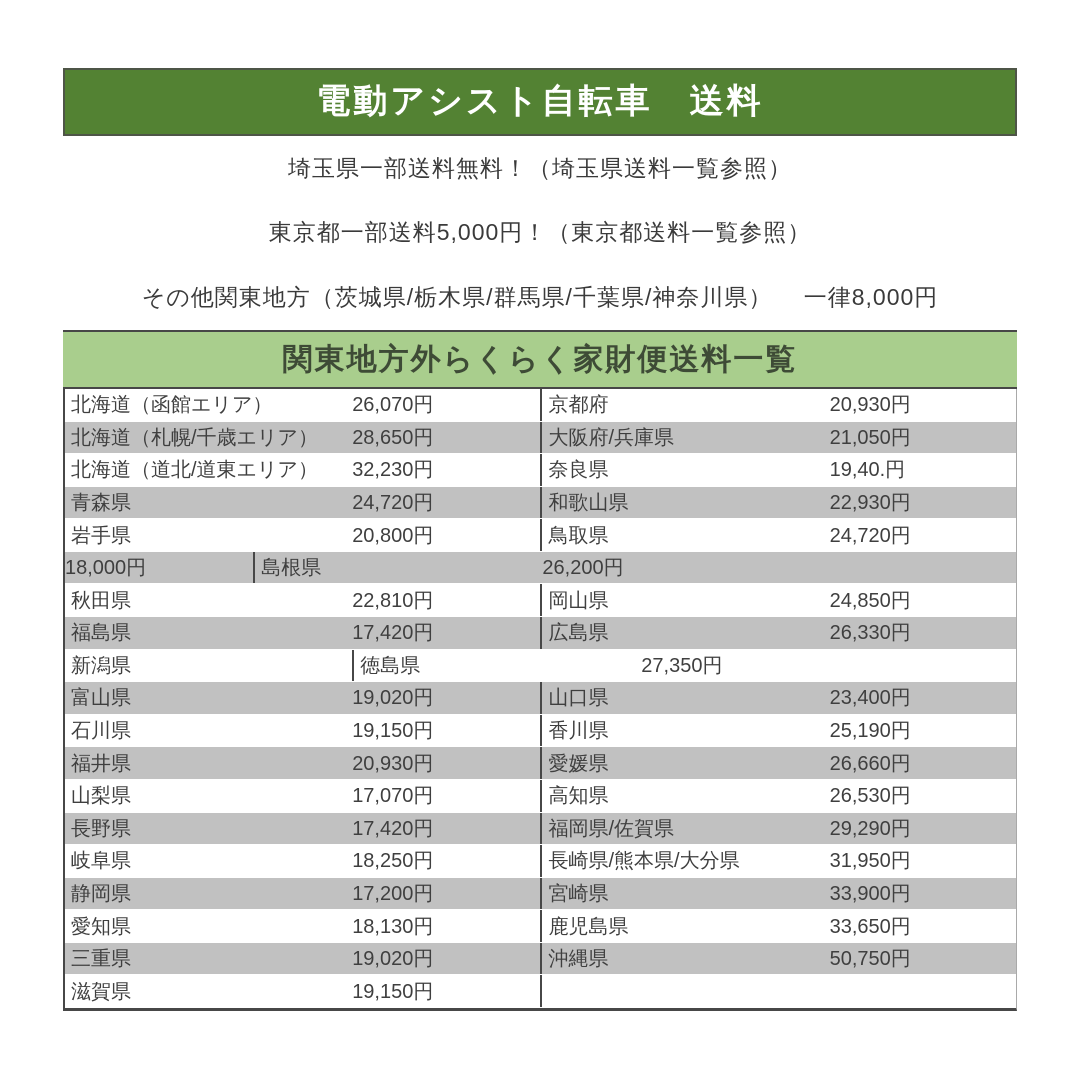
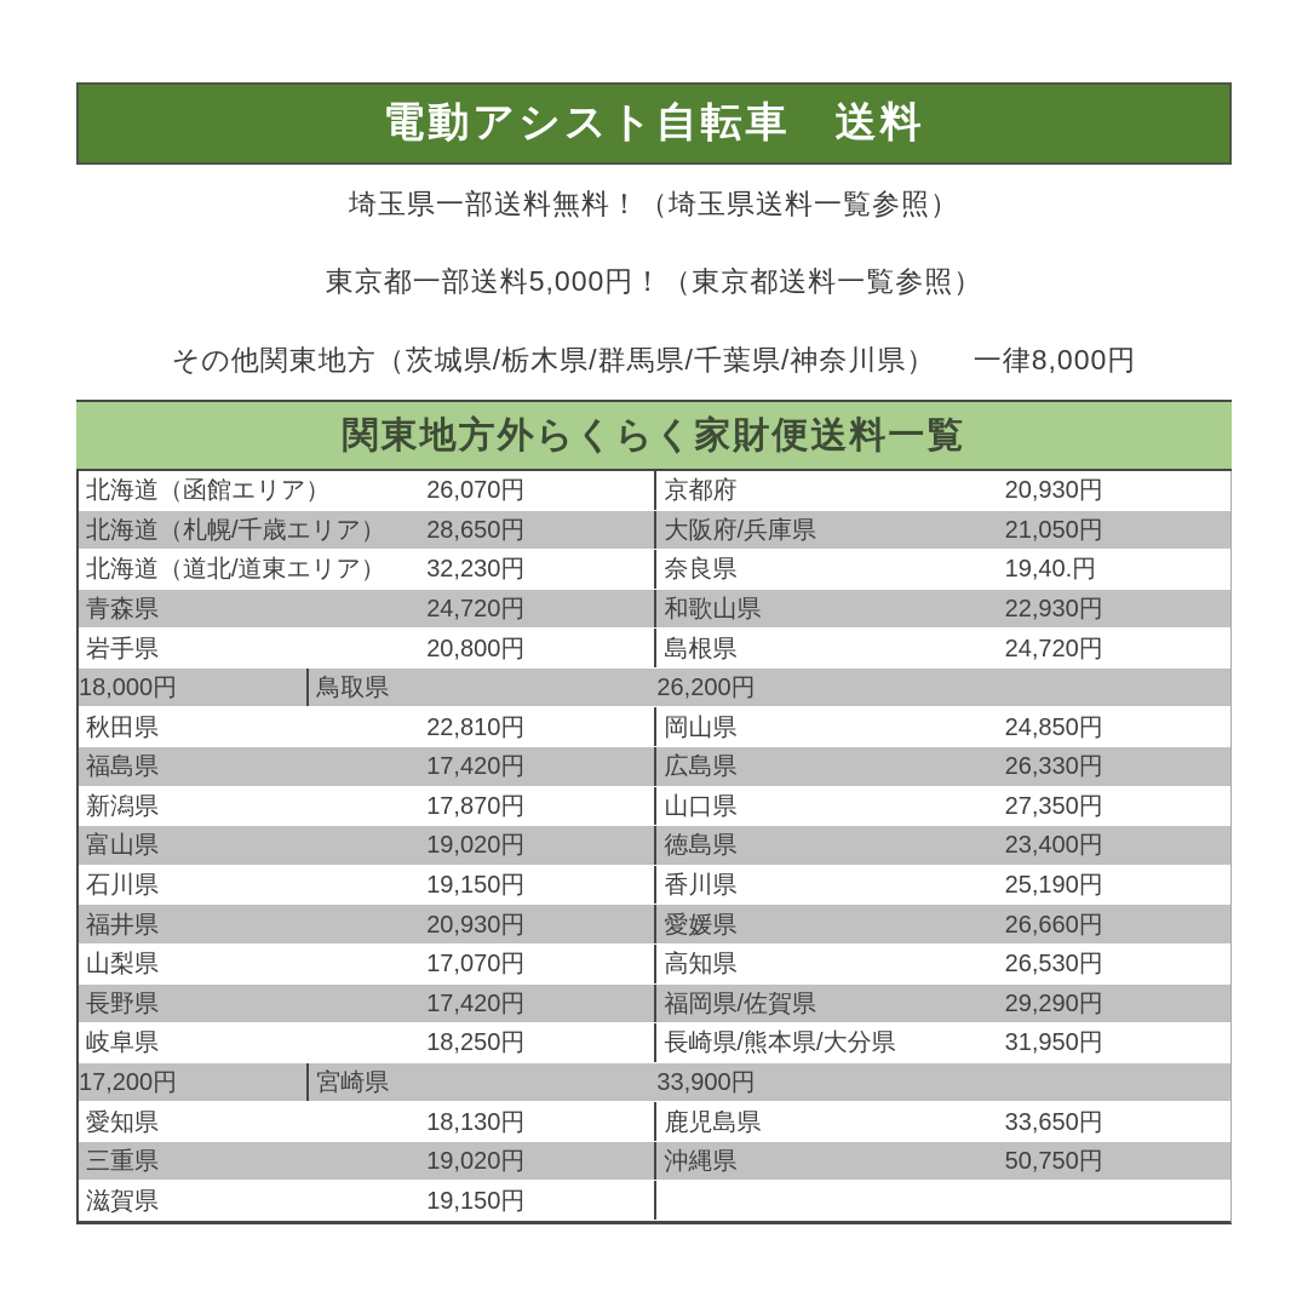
  電動アシスト自転車 送料
  埼玉県一部送料無料！（埼玉県送料一覧参照）
  東京都一部送料5,000円！（東京都送料一覧参照）
  その他関東地方（茨城県/栃木県/群馬県/千葉県/神奈川県） 一律8,000円
  関東地方外らくらく家財便送料一覧
  北海道（函館エリア）
  26,070円
  京都府
  20,930円
  北海道（札幌/千歳エリア）
  28,650円
  大阪府/兵庫県
  21,050円
  北海道（道北/道東エリア）
  32,230円
  奈良県
  19,40.円
  青森県
  24,720円
  和歌山県
  22,930円
  岩手県
  20,800円
- 鳥取県
+ 島根県
  24,720円
  18,000円
- 島根県
+ 鳥取県
  26,200円
  秋田県
  22,810円
  岡山県
  24,850円
  福島県
  17,420円
  広島県
  26,330円
  新潟県
+ 17,870円
- 徳島県
+ 山口県
  27,350円
  富山県
  19,020円
- 山口県
+ 徳島県
  23,400円
  石川県
  19,150円
  香川県
  25,190円
  福井県
  20,930円
  愛媛県
  26,660円
  山梨県
  17,070円
  高知県
  26,530円
  長野県
  17,420円
  福岡県/佐賀県
  29,290円
  岐阜県
  18,250円
  長崎県/熊本県/大分県
  31,950円
- 静岡県
  17,200円
  宮崎県
  33,900円
  愛知県
  18,130円
  鹿児島県
  33,650円
  三重県
  19,020円
  沖縄県
  50,750円
  滋賀県
  19,150円
